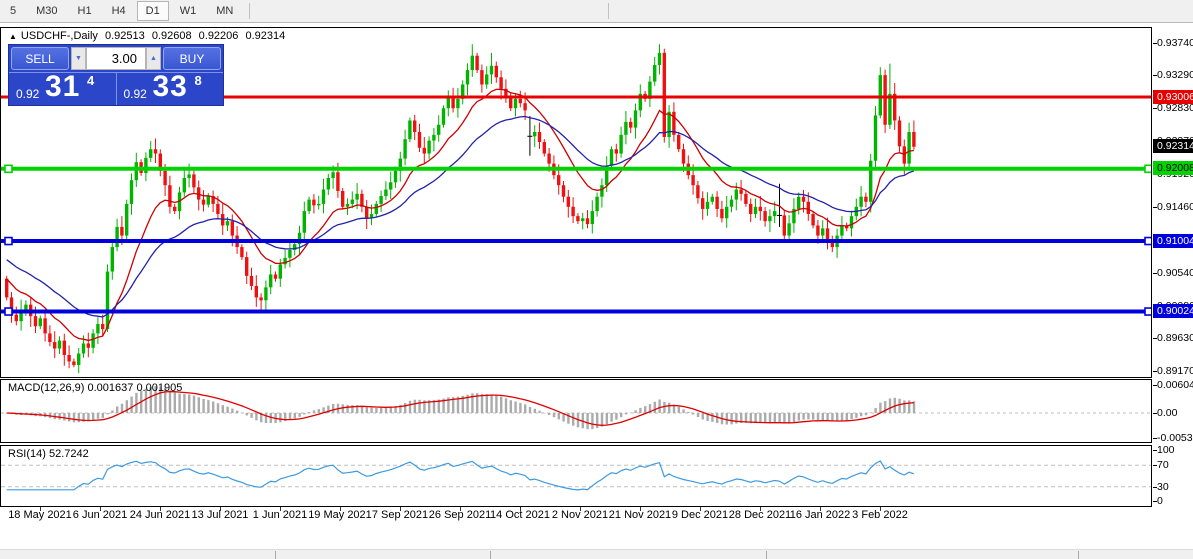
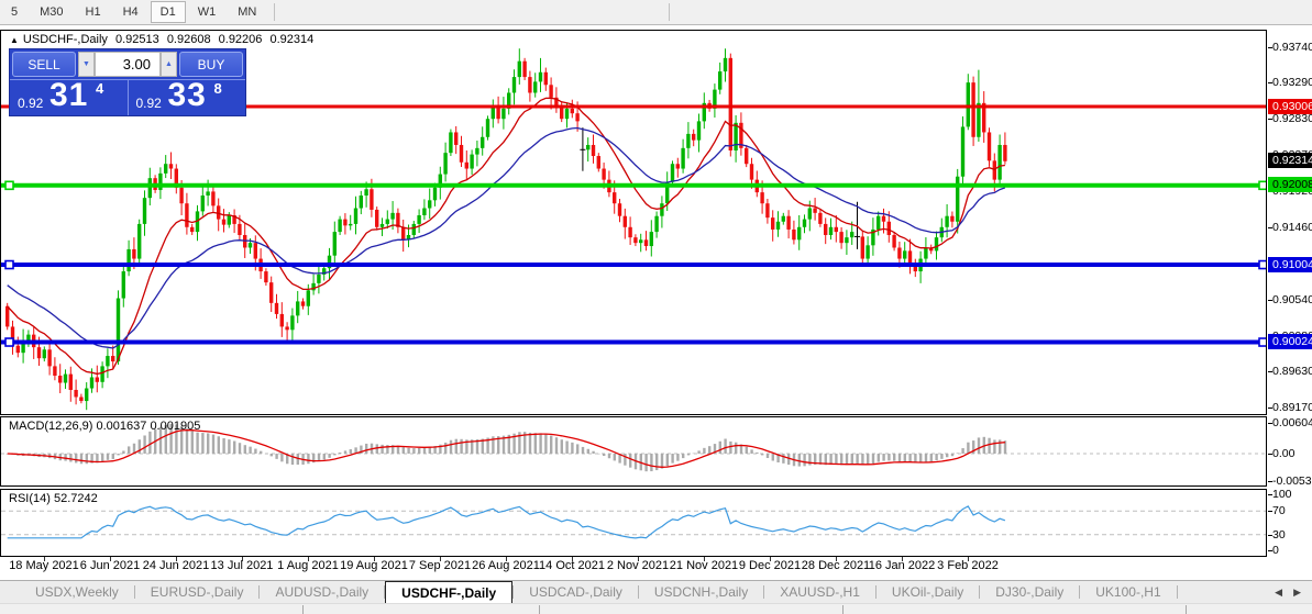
  5
  M30
  H1
  H4
  D1
  W1
  MN
  ▲ USDCHF-,Daily 0.92513 0.92608 0.92206 0.92314
  SELL
  3.00
  BUY
  0.92
  31
  4
  0.92
  33
  8
  MACD(12,26,9) 0.001637 0.001905
  RSI(14) 52.7242
  0.93740
  0.93290
  0.92830
  0.91460
  0.90540
  0.89630
  0.89170
  0.93006
  0.92008
  0.91004
  0.90024
  0.92314
  0.00604
  0.00
  -0.0053
  100
  70
  30
  0
  18 May 2021
  6 Jun 2021
  24 Jun 2021
  13 Jul 2021
- 1 Jun 2021
+ 1 Aug 2021
- 19 May 2021
+ 19 Aug 2021
  7 Sep 2021
- 26 Sep 2021
+ 26 Aug 2021
  14 Oct 2021
  2 Nov 2021
  21 Nov 2021
  9 Dec 2021
  28 Dec 2021
  16 Jan 2022
  3 Feb 2022
+ USDX,Weekly
+ EURUSD-,Daily
+ AUDUSD-,Daily
+ USDCHF-,Daily
+ USDCAD-,Daily
+ USDCNH-,Daily
+ XAUUSD-,H1
+ UKOil-,Daily
+ DJ30-,Daily
+ UK100-,H1
+ ◀
+ ▶
